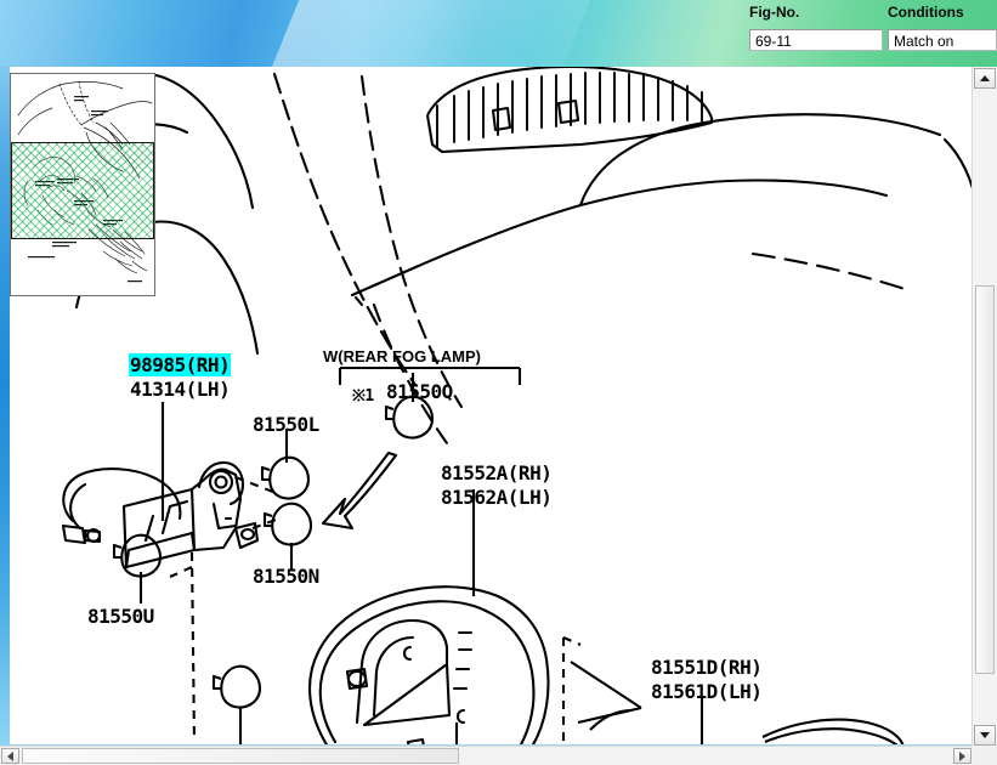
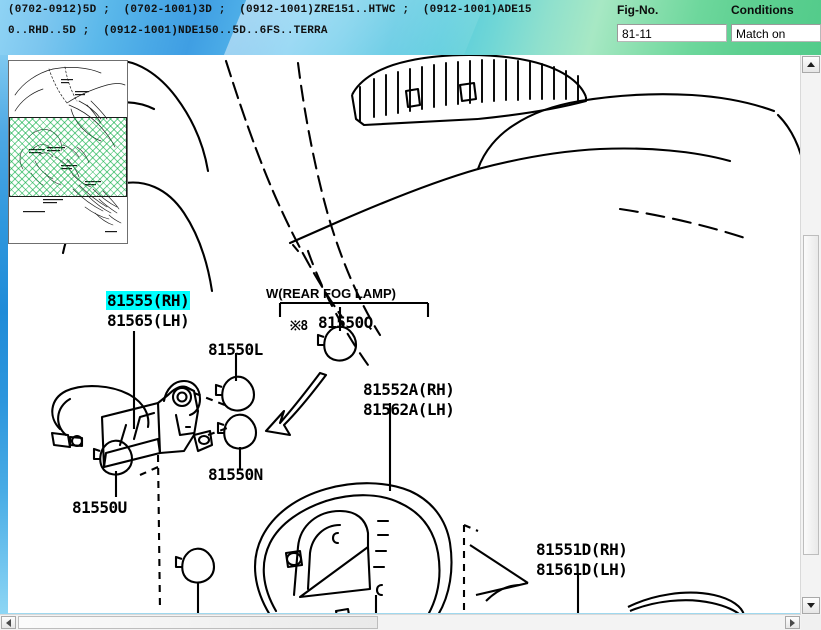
+ (0702-0912)5D ; (0702-1001)3D ; (0912-1001)ZRE151..HTWC ; (0912-1001)ADE15
+ 0..RHD..5D ; (0912-1001)NDE150..5D..6FS..TERRA
  Fig-No.
- 69-11
+ 81-11
  Conditions
  Match on
- 98985(RH)
+ 81555(RH)
- 41314(LH)
+ 81565(LH)
  W(REAR FOG LAMP)
- ※1
+ ※8
  81550Q
  81550L
  81552A(RH)
  81562A(LH)
  81550N
  81550U
  81551D(RH)
  81561D(LH)
